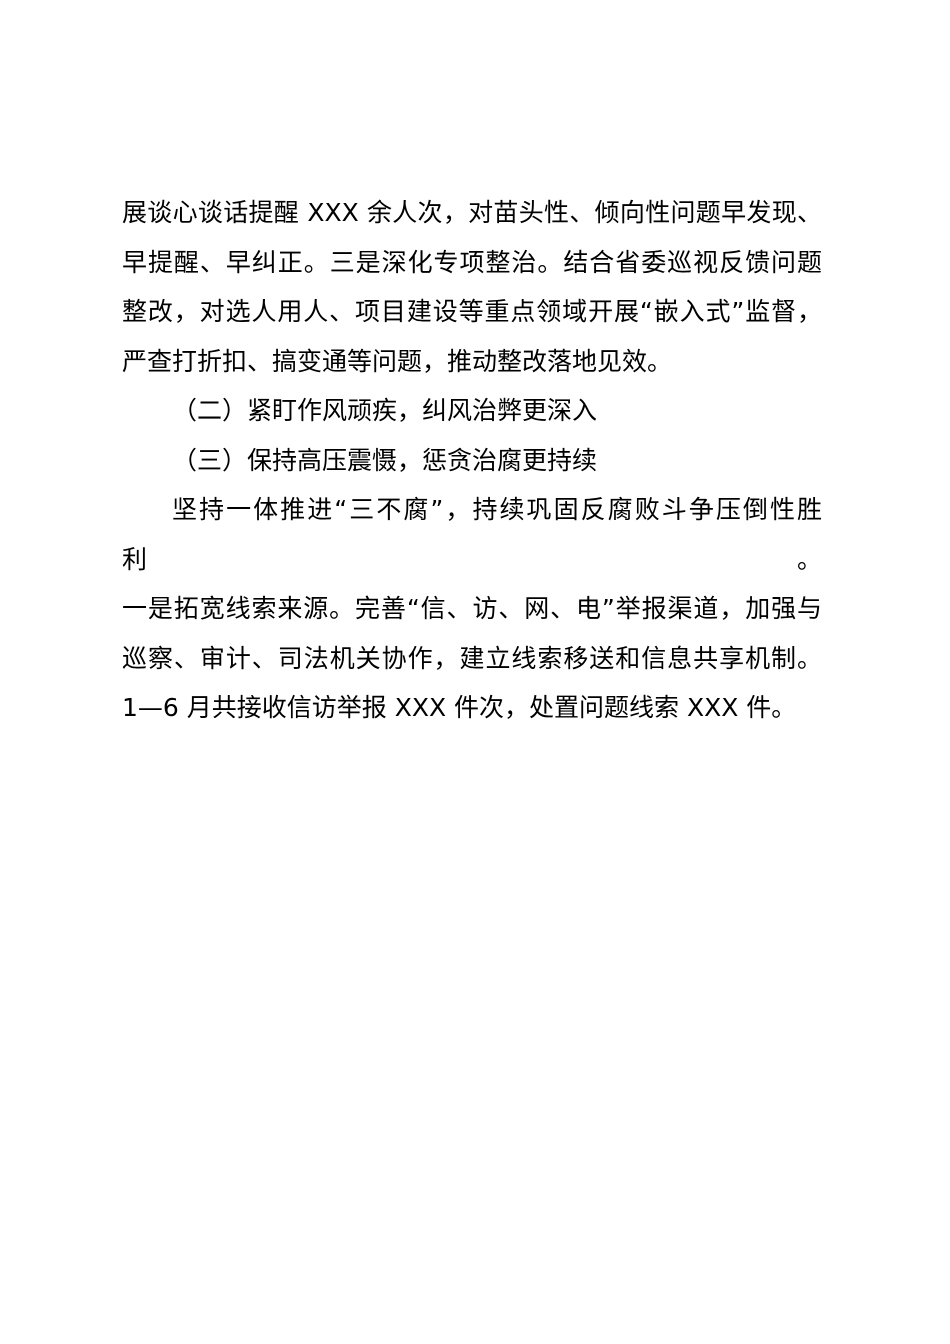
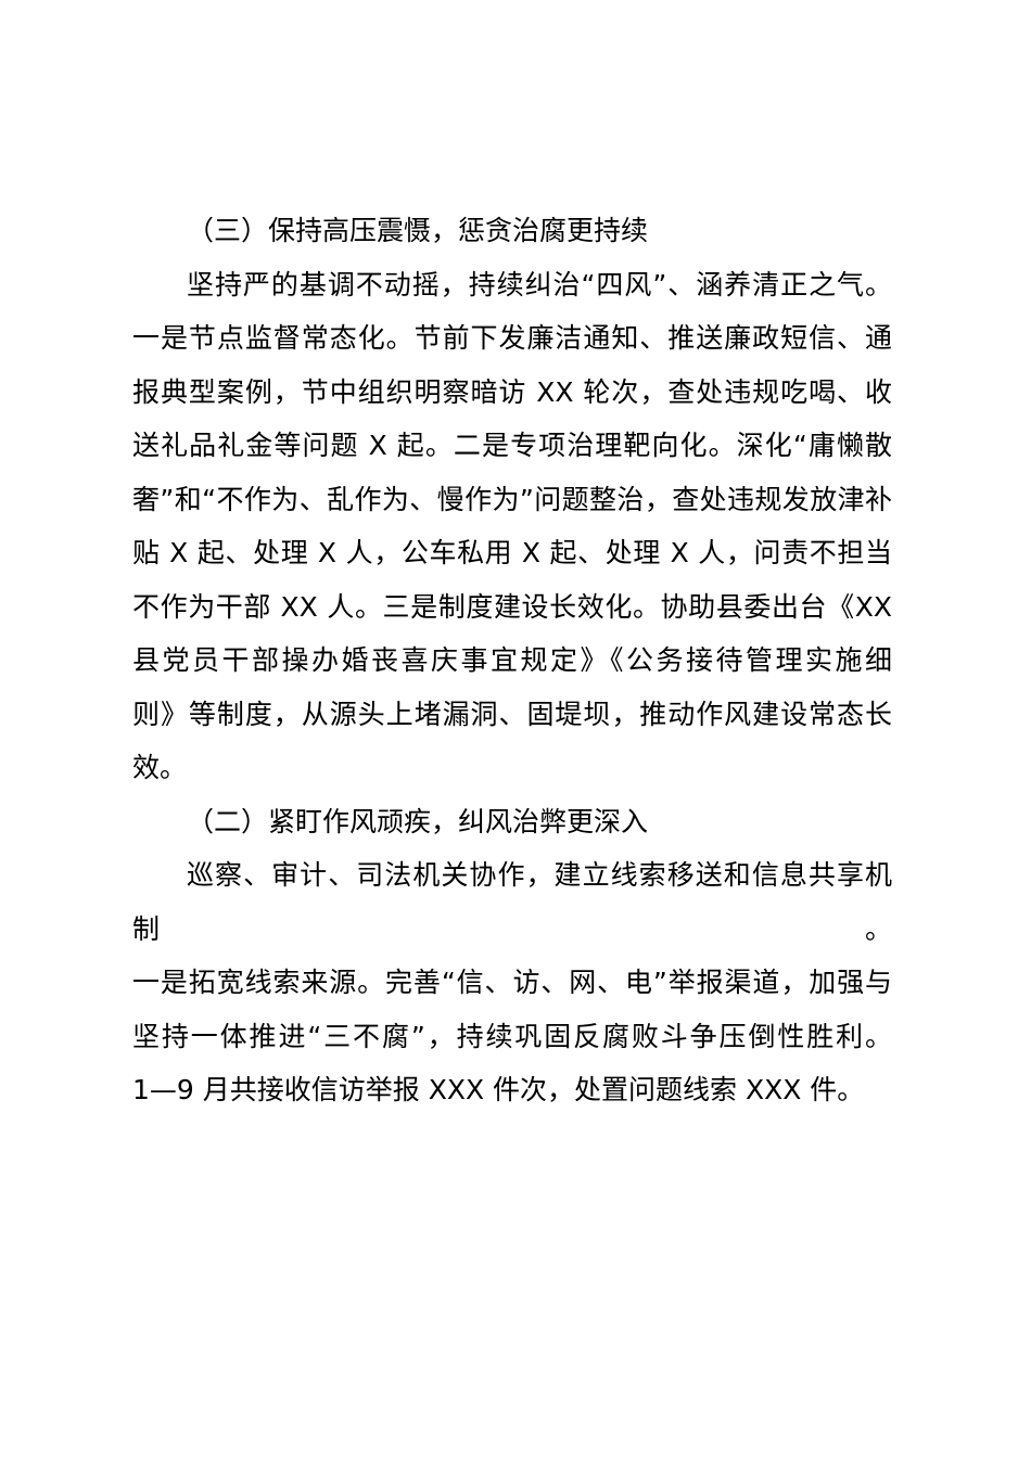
- 展谈心谈话提醒 XXX 余人次，对苗头性、倾向性问题早发现、
- 早提醒、早纠正。三是深化专项整治。结合省委巡视反馈问题
- 整改，对选人用人、项目建设等重点领域开展“嵌入式”监督，
- 严查打折扣、搞变通等问题，推动整改落地见效。
- （二）紧盯作风顽疾，纠风治弊更深入
+ （三）保持高压震慑，惩贪治腐更持续
+ 坚持严的基调不动摇，持续纠治“四风”、涵养清正之气。
+ 一是节点监督常态化。节前下发廉洁通知、推送廉政短信、通
+ 报典型案例，节中组织明察暗访 XX 轮次，查处违规吃喝、收
+ 送礼品礼金等问题 X 起。二是专项治理靶向化。深化“庸懒散
+ 奢”和“不作为、乱作为、慢作为”问题整治，查处违规发放津补
+ 贴 X 起、处理 X 人，公车私用 X 起、处理 X 人，问责不担当
+ 不作为干部 XX 人。三是制度建设长效化。协助县委出台《XX
+ 县党员干部操办婚丧喜庆事宜规定》《公务接待管理实施细
+ 则》等制度，从源头上堵漏洞、固堤坝，推动作风建设常态长
+ 效。
- （三）保持高压震慑，惩贪治腐更持续
+ （二）紧盯作风顽疾，纠风治弊更深入
- 坚持一体推进“三不腐”，持续巩固反腐败斗争压倒性胜利。
+ 巡察、审计、司法机关协作，建立线索移送和信息共享机制。
  一是拓宽线索来源。完善“信、访、网、电”举报渠道，加强与
- 巡察、审计、司法机关协作，建立线索移送和信息共享机制。
+ 坚持一体推进“三不腐”，持续巩固反腐败斗争压倒性胜利。
- 1—6 月共接收信访举报 XXX 件次，处置问题线索 XXX 件。
+ 1—9 月共接收信访举报 XXX 件次，处置问题线索 XXX 件。
